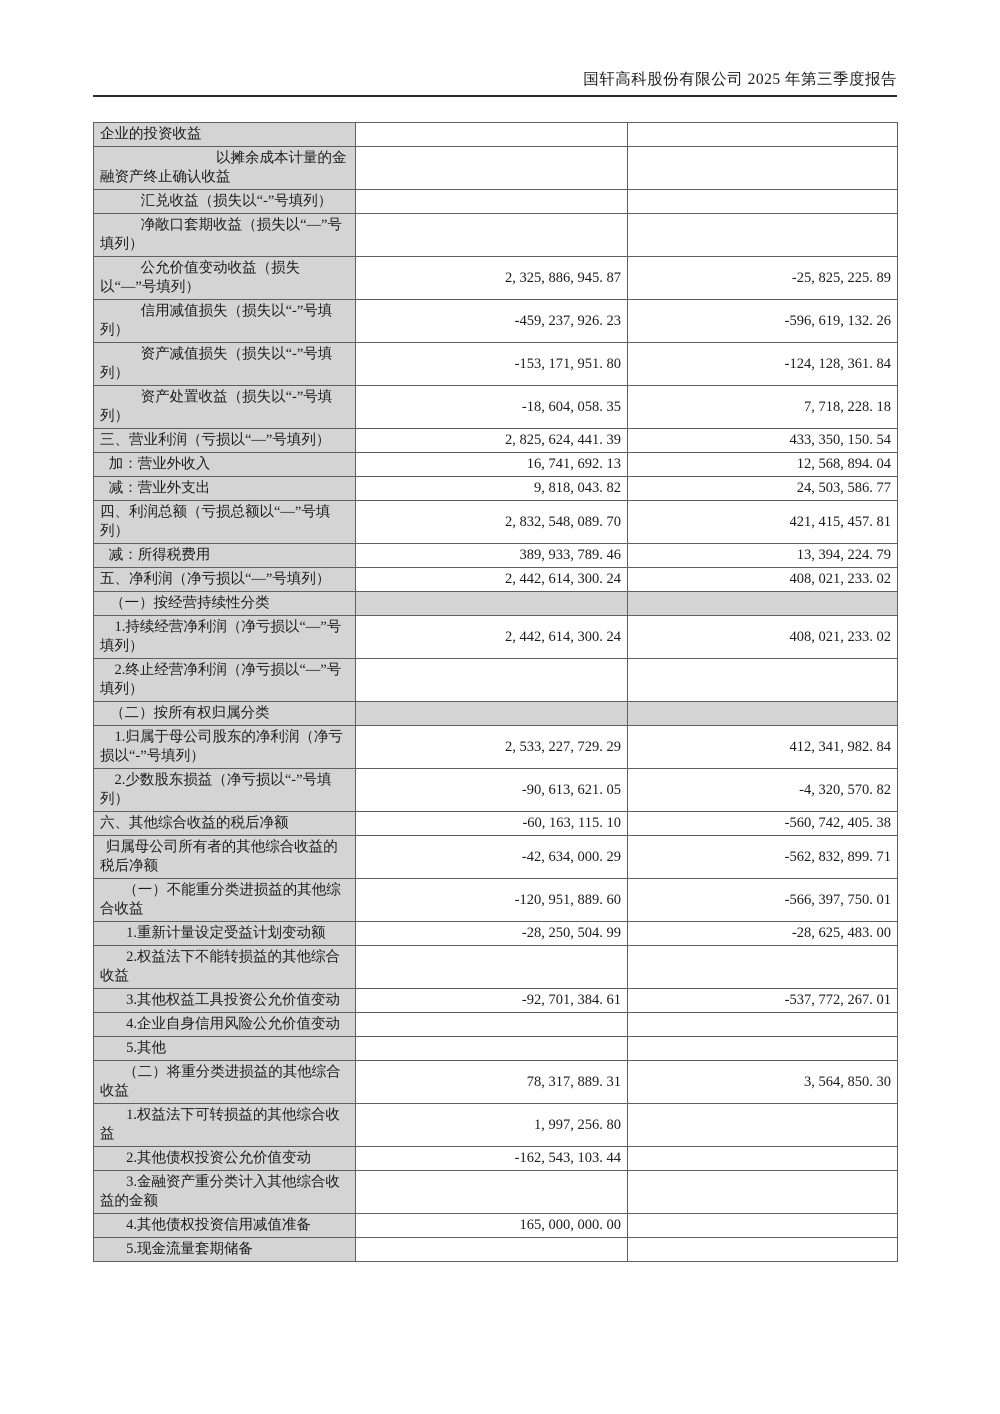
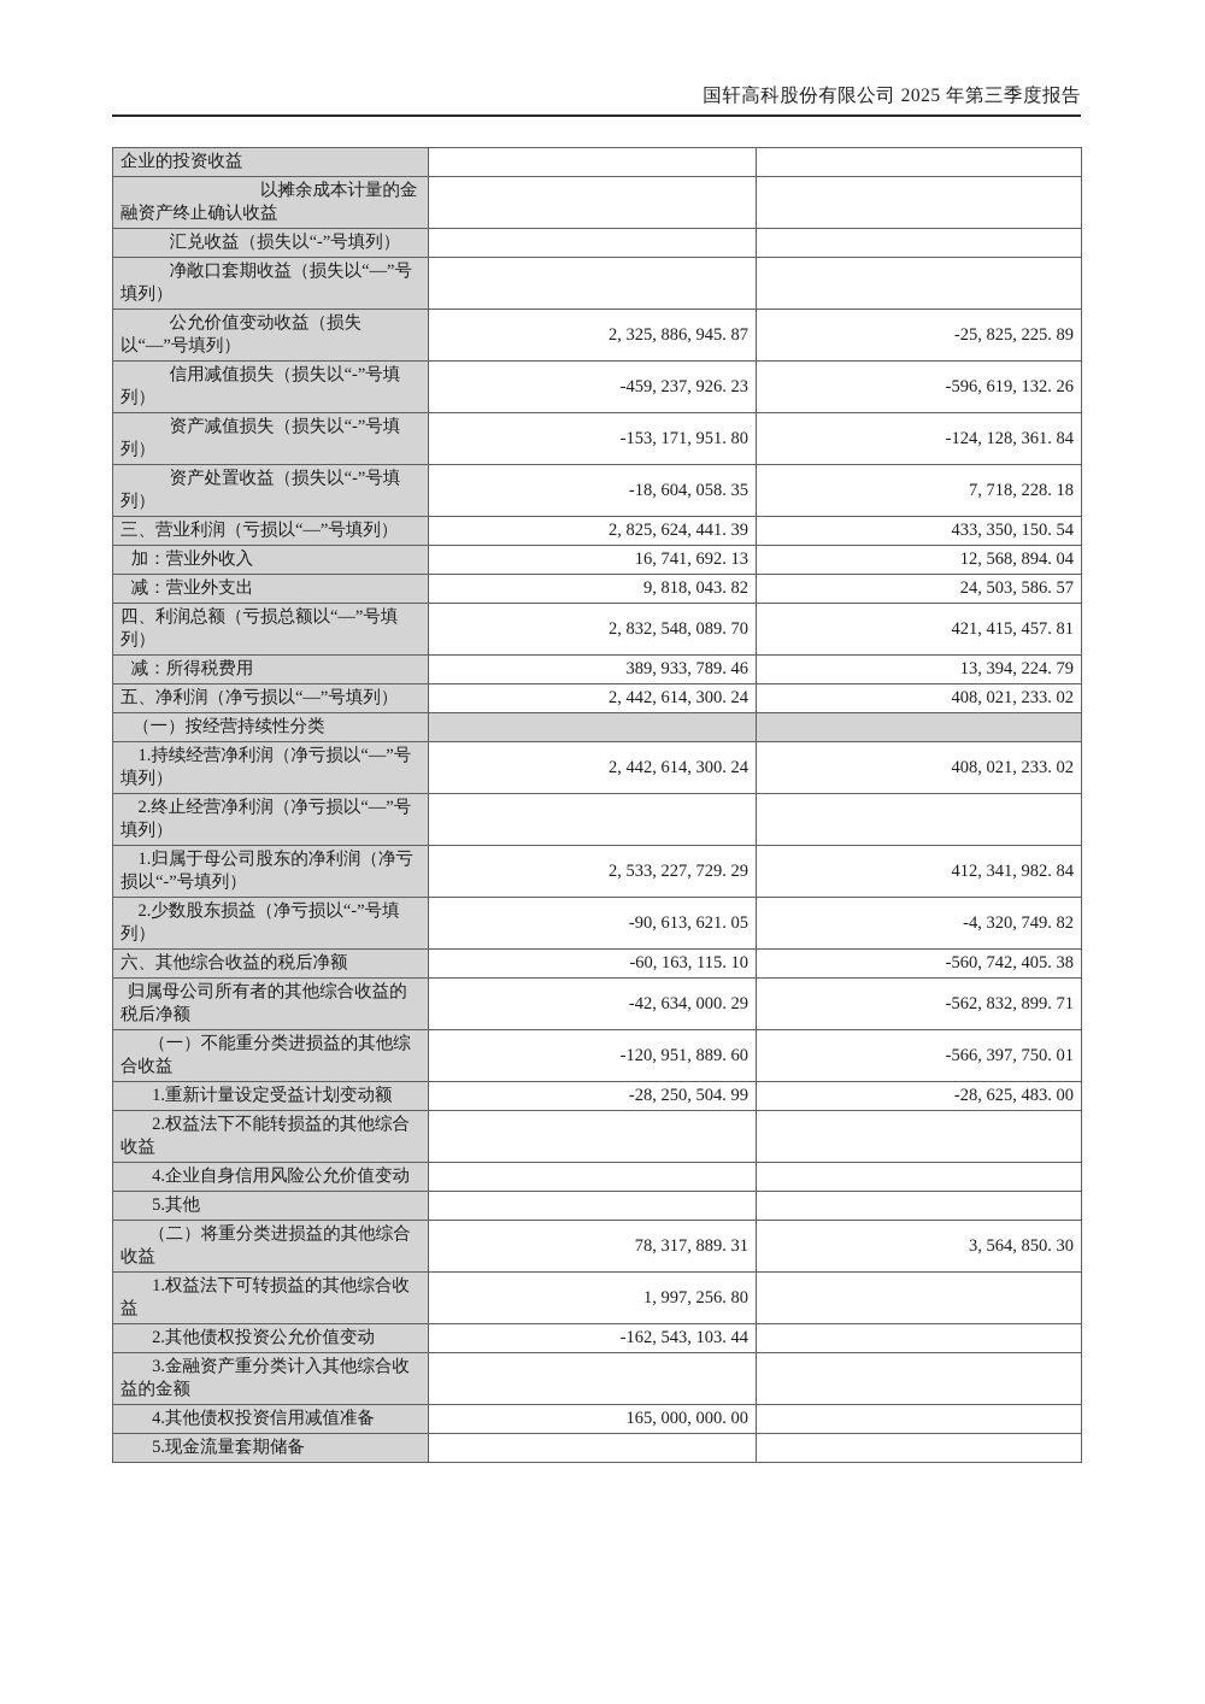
  国轩高科股份有限公司 2025 年第三季度报告
  企业的投资收益
  以摊余成本计量的金融资产终止确认收益
  汇兑收益（损失以“-”号填列）
  净敞口套期收益（损失以“—”号填列）
  公允价值变动收益（损失以“—”号填列）	2, 325, 886, 945. 87	-25, 825, 225. 89
  信用减值损失（损失以“-”号填列）	-459, 237, 926. 23	-596, 619, 132. 26
  资产减值损失（损失以“-”号填列）	-153, 171, 951. 80	-124, 128, 361. 84
  资产处置收益（损失以“-”号填列）	-18, 604, 058. 35	7, 718, 228. 18
  三、营业利润（亏损以“—”号填列）	2, 825, 624, 441. 39	433, 350, 150. 54
  加：营业外收入	16, 741, 692. 13	12, 568, 894. 04
- 减：营业外支出	9, 818, 043. 82	24, 503, 586. 77
+ 减：营业外支出	9, 818, 043. 82	24, 503, 586. 57
  四、利润总额（亏损总额以“—”号填列）	2, 832, 548, 089. 70	421, 415, 457. 81
  减：所得税费用	389, 933, 789. 46	13, 394, 224. 79
  五、净利润（净亏损以“—”号填列）	2, 442, 614, 300. 24	408, 021, 233. 02
  （一）按经营持续性分类
  1.持续经营净利润（净亏损以“—”号填列）	2, 442, 614, 300. 24	408, 021, 233. 02
  2.终止经营净利润（净亏损以“—”号填列）
- （二）按所有权归属分类
  1.归属于母公司股东的净利润（净亏损以“-”号填列）	2, 533, 227, 729. 29	412, 341, 982. 84
- 2.少数股东损益（净亏损以“-”号填列）	-90, 613, 621. 05	-4, 320, 570. 82
+ 2.少数股东损益（净亏损以“-”号填列）	-90, 613, 621. 05	-4, 320, 749. 82
  六、其他综合收益的税后净额	-60, 163, 115. 10	-560, 742, 405. 38
  归属母公司所有者的其他综合收益的税后净额	-42, 634, 000. 29	-562, 832, 899. 71
  （一）不能重分类进损益的其他综合收益	-120, 951, 889. 60	-566, 397, 750. 01
  1.重新计量设定受益计划变动额	-28, 250, 504. 99	-28, 625, 483. 00
  2.权益法下不能转损益的其他综合收益
- 3.其他权益工具投资公允价值变动	-92, 701, 384. 61	-537, 772, 267. 01
  4.企业自身信用风险公允价值变动
  5.其他
  （二）将重分类进损益的其他综合收益	78, 317, 889. 31	3, 564, 850. 30
  1.权益法下可转损益的其他综合收益	1, 997, 256. 80
  2.其他债权投资公允价值变动	-162, 543, 103. 44
  3.金融资产重分类计入其他综合收益的金额
  4.其他债权投资信用减值准备	165, 000, 000. 00
  5.现金流量套期储备
